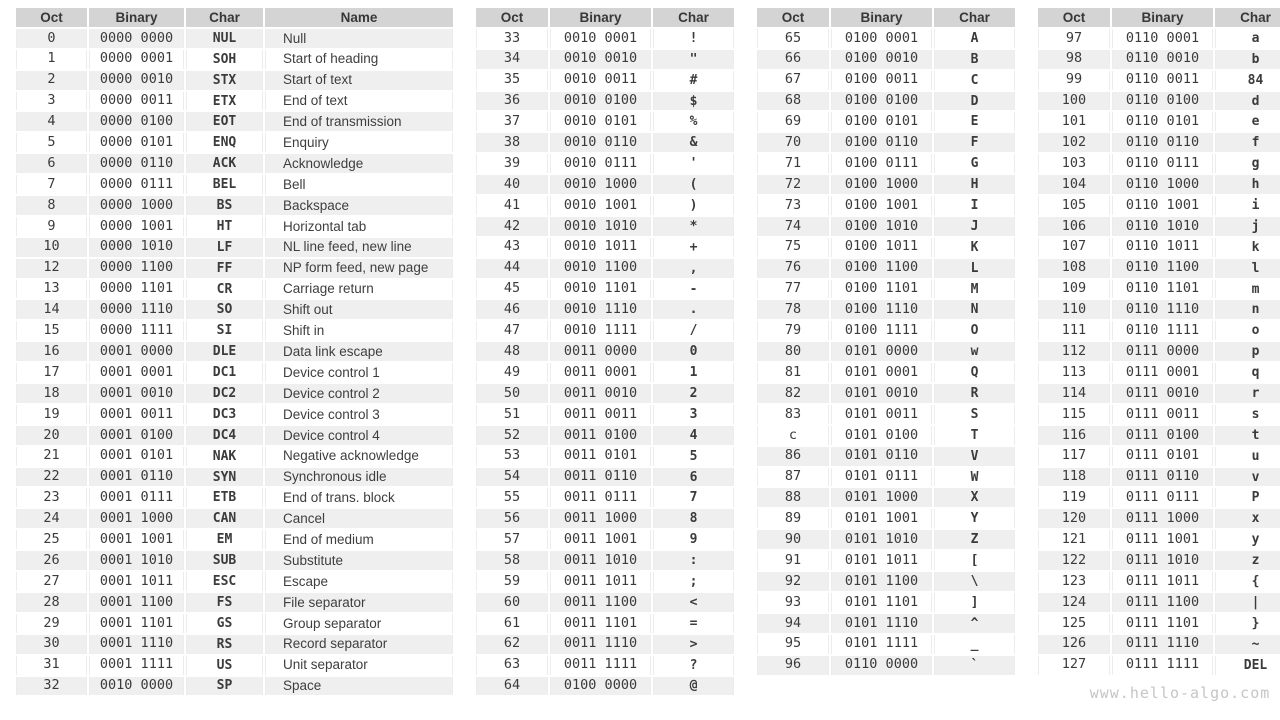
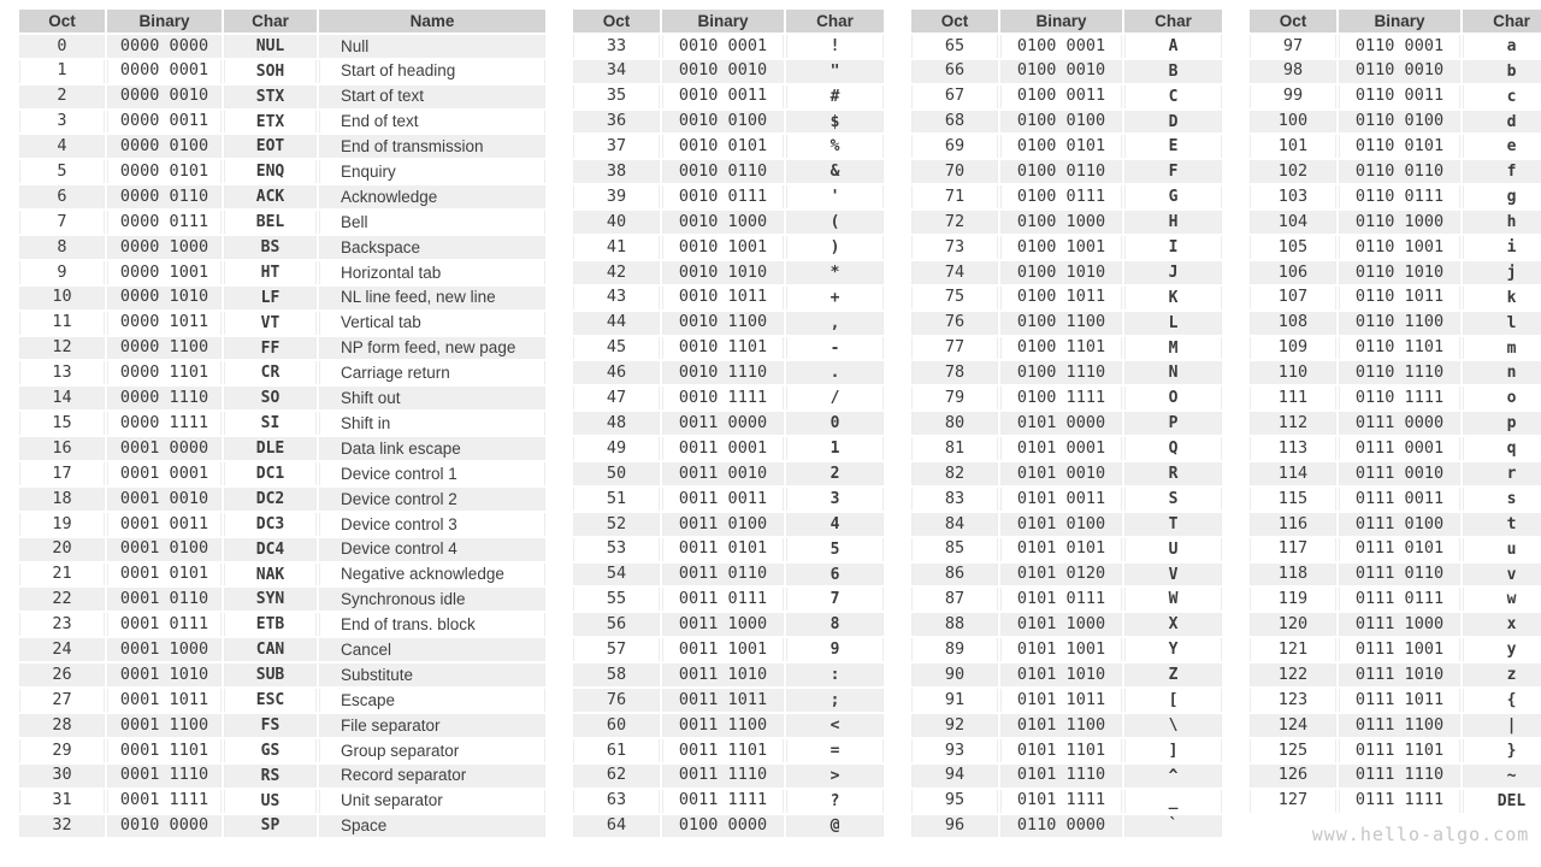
  Oct	Binary	Char	Name
  0	0000 0000	NUL	Null
  1	0000 0001	SOH	Start of heading
  2	0000 0010	STX	Start of text
  3	0000 0011	ETX	End of text
  4	0000 0100	EOT	End of transmission
  5	0000 0101	ENQ	Enquiry
  6	0000 0110	ACK	Acknowledge
  7	0000 0111	BEL	Bell
  8	0000 1000	BS	Backspace
  9	0000 1001	HT	Horizontal tab
  10	0000 1010	LF	NL line feed, new line
+ 11	0000 1011	VT	Vertical tab
  12	0000 1100	FF	NP form feed, new page
  13	0000 1101	CR	Carriage return
  14	0000 1110	SO	Shift out
  15	0000 1111	SI	Shift in
  16	0001 0000	DLE	Data link escape
  17	0001 0001	DC1	Device control 1
  18	0001 0010	DC2	Device control 2
  19	0001 0011	DC3	Device control 3
  20	0001 0100	DC4	Device control 4
  21	0001 0101	NAK	Negative acknowledge
  22	0001 0110	SYN	Synchronous idle
  23	0001 0111	ETB	End of trans. block
  24	0001 1000	CAN	Cancel
- 25	0001 1001	EM	End of medium
  26	0001 1010	SUB	Substitute
  27	0001 1011	ESC	Escape
  28	0001 1100	FS	File separator
  29	0001 1101	GS	Group separator
  30	0001 1110	RS	Record separator
  31	0001 1111	US	Unit separator
  32	0010 0000	SP	Space
  Oct	Binary	Char
  33	0010 0001	!
  34	0010 0010	"
  35	0010 0011	#
  36	0010 0100	$
  37	0010 0101	%
  38	0010 0110	&
  39	0010 0111	'
  40	0010 1000	(
  41	0010 1001	)
  42	0010 1010	*
  43	0010 1011	+
  44	0010 1100	,
  45	0010 1101	-
  46	0010 1110	.
  47	0010 1111	/
  48	0011 0000	0
  49	0011 0001	1
  50	0011 0010	2
  51	0011 0011	3
  52	0011 0100	4
  53	0011 0101	5
  54	0011 0110	6
  55	0011 0111	7
  56	0011 1000	8
  57	0011 1001	9
  58	0011 1010	:
- 59	0011 1011	;
+ 76	0011 1011	;
  60	0011 1100	<
  61	0011 1101	=
  62	0011 1110	>
  63	0011 1111	?
  64	0100 0000	@
  Oct	Binary	Char
  65	0100 0001	A
  66	0100 0010	B
  67	0100 0011	C
  68	0100 0100	D
  69	0100 0101	E
  70	0100 0110	F
  71	0100 0111	G
  72	0100 1000	H
  73	0100 1001	I
  74	0100 1010	J
  75	0100 1011	K
  76	0100 1100	L
  77	0100 1101	M
  78	0100 1110	N
  79	0100 1111	O
- 80	0101 0000	w
+ 80	0101 0000	P
  81	0101 0001	Q
  82	0101 0010	R
  83	0101 0011	S
- c	0101 0100	T
+ 84	0101 0100	T
+ 85	0101 0101	U
- 86	0101 0110	V
+ 86	0101 0120	V
  87	0101 0111	W
  88	0101 1000	X
  89	0101 1001	Y
  90	0101 1010	Z
  91	0101 1011	[
  92	0101 1100	\
  93	0101 1101	]
  94	0101 1110	^
  95	0101 1111	_
  96	0110 0000	`
  Oct	Binary	Char
  97	0110 0001	a
  98	0110 0010	b
- 99	0110 0011	84
+ 99	0110 0011	c
  100	0110 0100	d
  101	0110 0101	e
  102	0110 0110	f
  103	0110 0111	g
  104	0110 1000	h
  105	0110 1001	i
  106	0110 1010	j
  107	0110 1011	k
  108	0110 1100	l
  109	0110 1101	m
  110	0110 1110	n
  111	0110 1111	o
  112	0111 0000	p
  113	0111 0001	q
  114	0111 0010	r
  115	0111 0011	s
  116	0111 0100	t
  117	0111 0101	u
  118	0111 0110	v
- 119	0111 0111	P
+ 119	0111 0111	w
  120	0111 1000	x
  121	0111 1001	y
  122	0111 1010	z
  123	0111 1011	{
  124	0111 1100	|
  125	0111 1101	}
  126	0111 1110	~
  127	0111 1111	DEL
  www.hello-algo.com
